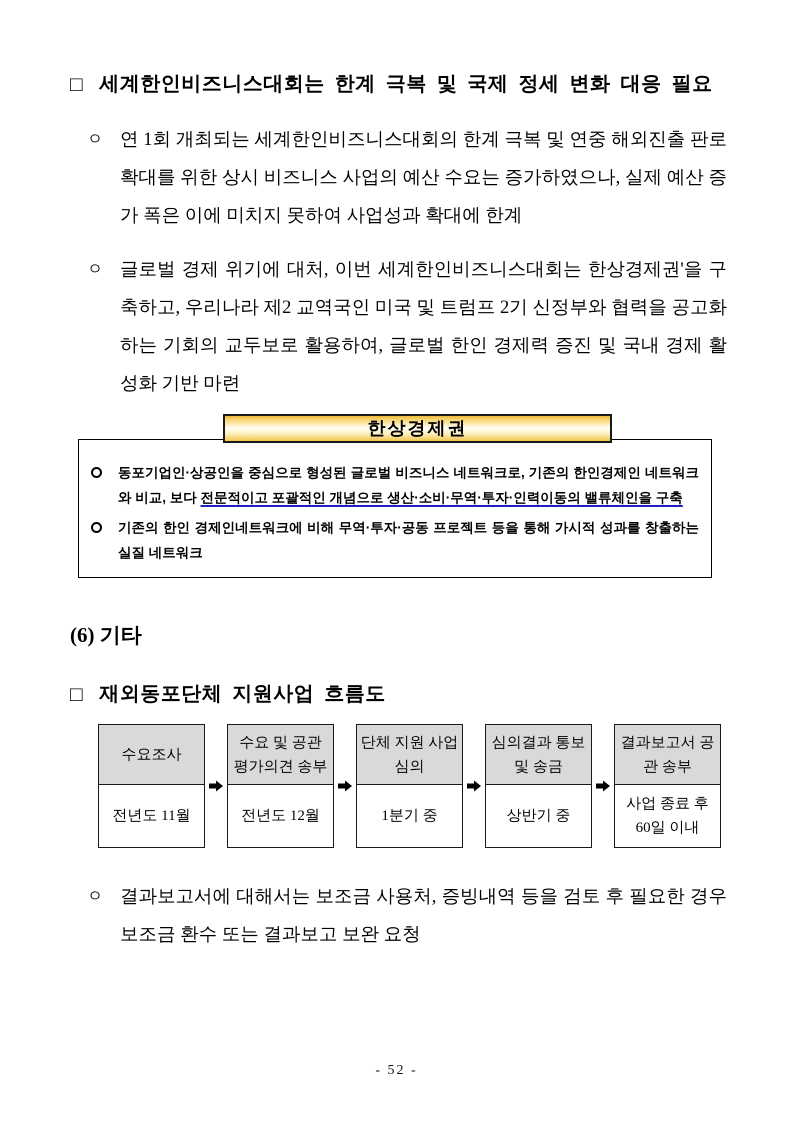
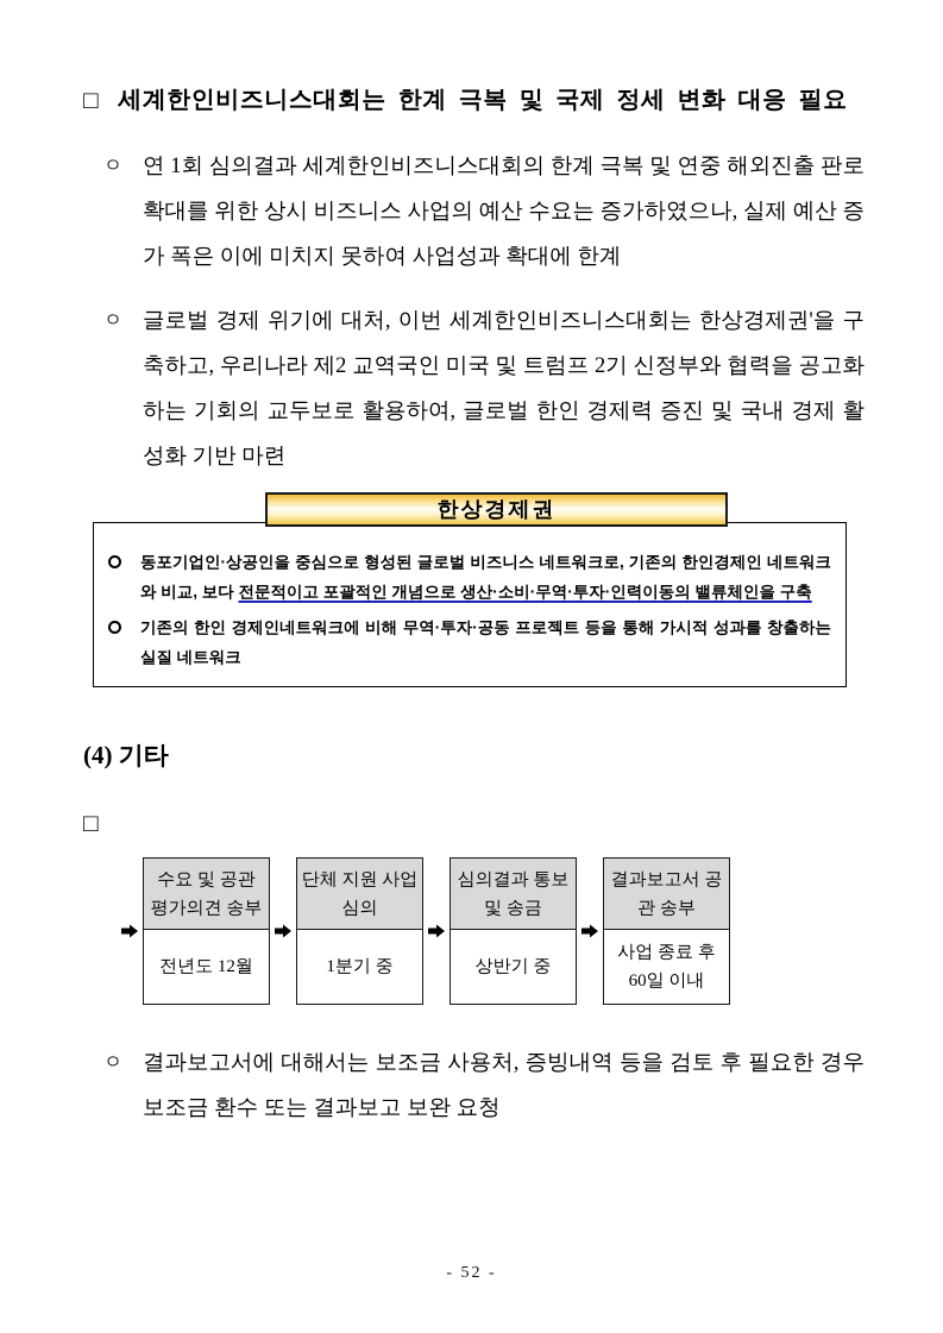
  □
  세계한인비즈니스대회는 한계 극복 및 국제 정세 변화 대응 필요
  ㅇ
- 연 1회 개최되는 세계한인비즈니스대회의 한계 극복 및 연중 해외진출 판로 확대를 위한 상시 비즈니스 사업의 예산 수요는 증가하였으나, 실제 예산 증가 폭은 이에 미치지 못하여 사업성과 확대에 한계
+ 연 1회 심의결과 세계한인비즈니스대회의 한계 극복 및 연중 해외진출 판로 확대를 위한 상시 비즈니스 사업의 예산 수요는 증가하였으나, 실제 예산 증가 폭은 이에 미치지 못하여 사업성과 확대에 한계
  ㅇ
  글로벌 경제 위기에 대처, 이번 세계한인비즈니스대회는 한상경제권'을 구축하고, 우리나라 제2 교역국인 미국 및 트럼프 2기 신정부와 협력을 공고화하는 기회의 교두보로 활용하여, 글로벌 한인 경제력 증진 및 국내 경제 활성화 기반 마련
  한상경제권
  동포기업인·상공인을 중심으로 형성된 글로벌 비즈니스 네트워크로, 기존의 한인경제인 네트워크와 비교, 보다 전문적이고 포괄적인 개념으로 생산·소비·무역·투자·인력이동의 밸류체인을 구축
  기존의 한인 경제인네트워크에 비해 무역·투자·공동 프로젝트 등을 통해 가시적 성과를 창출하는 실질 네트워크
- (6) 기타
+ (4) 기타
  □
- 재외동포단체 지원사업 흐름도
- 수요조사
- 전년도 11월
  수요 및 공관 평가의견 송부
  전년도 12월
  단체 지원 사업 심의
  1분기 중
  심의결과 통보 및 송금
  상반기 중
  결과보고서 공관 송부
  사업 종료 후 60일 이내
  ㅇ
  결과보고서에 대해서는 보조금 사용처, 증빙내역 등을 검토 후 필요한 경우 보조금 환수 또는 결과보고 보완 요청
  - 52 -
